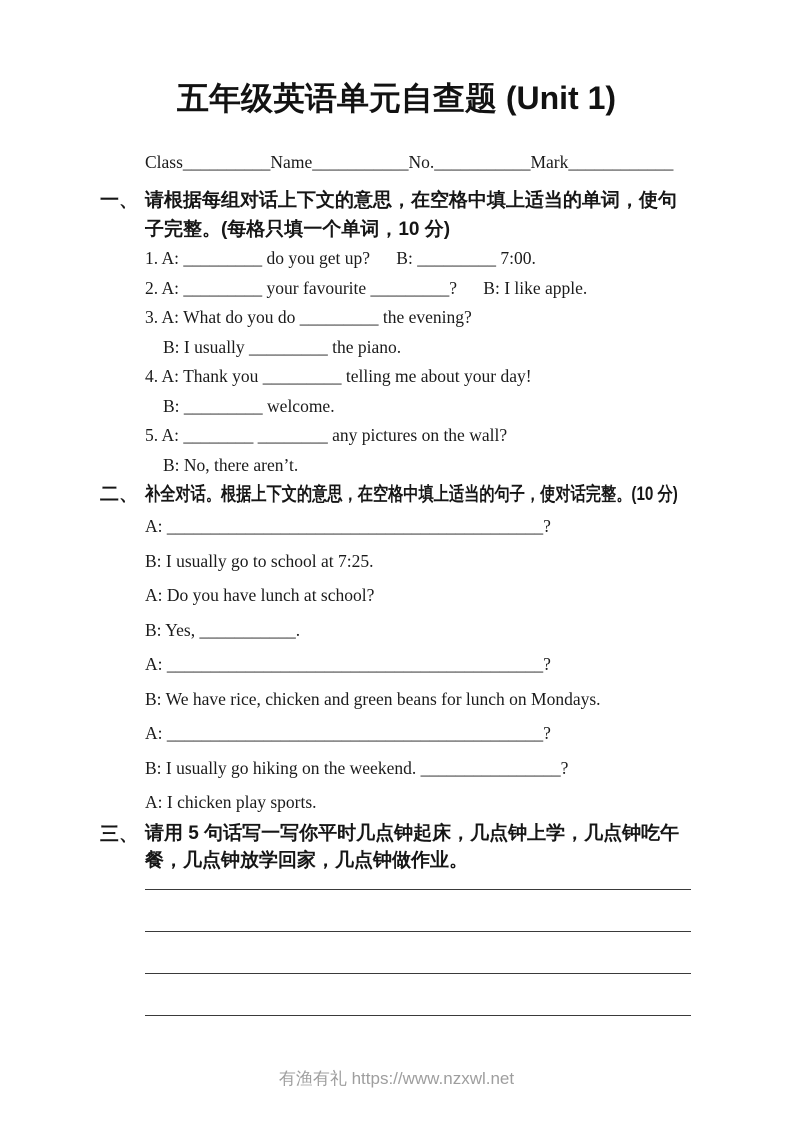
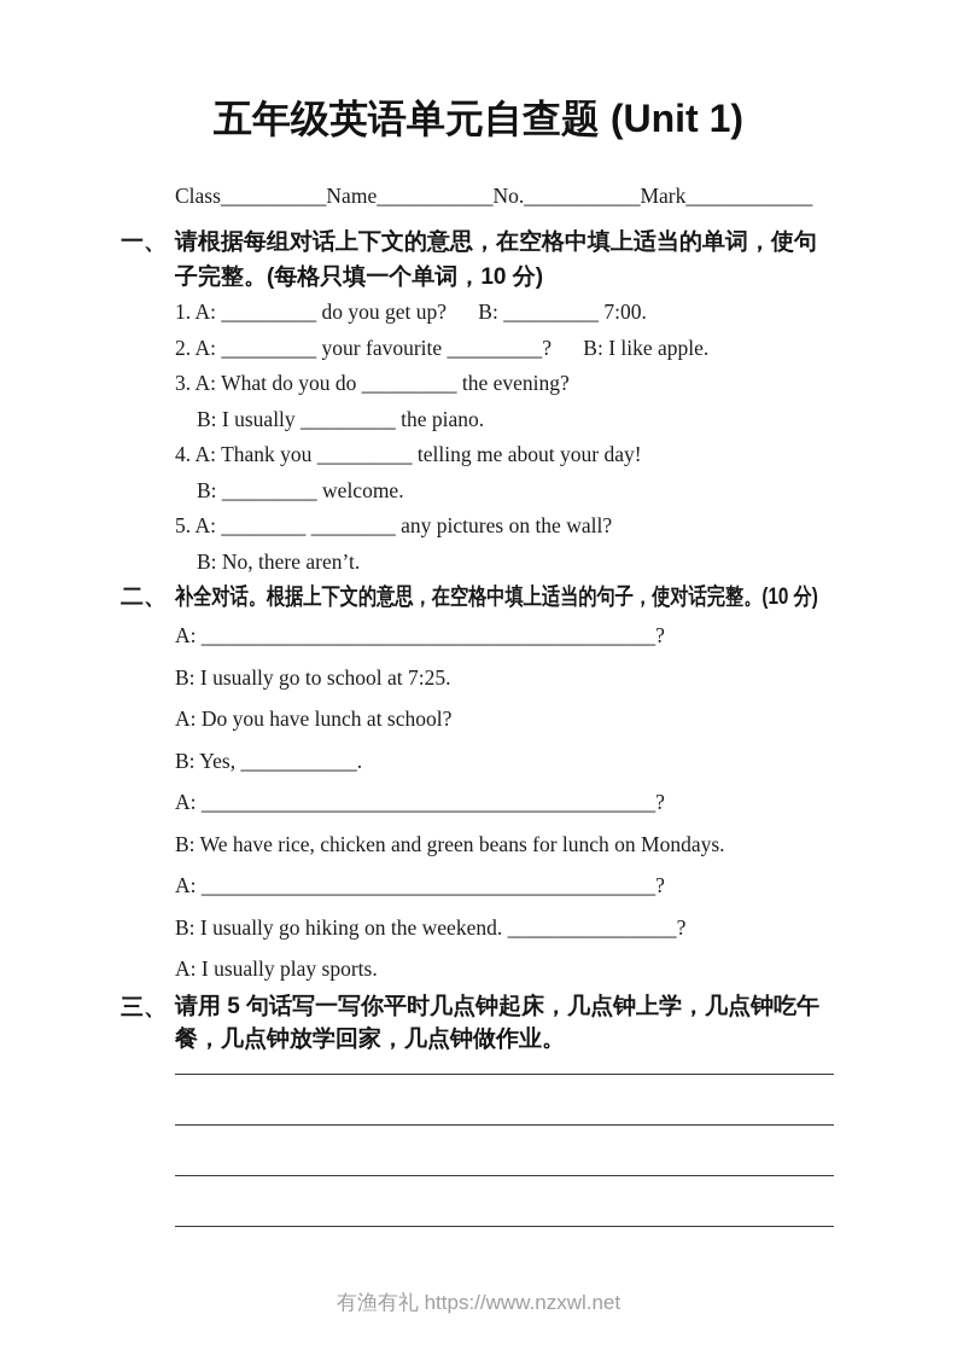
  五年级英语单元自查题 (Unit 1)
  Class__________Name___________No.___________Mark____________
  一、
  请根据每组对话上下文的意思，在空格中填上适当的单词，使句子完整。(每格只填一个单词，10 分)
  1. A: _________ do you get up? B: _________ 7:00.
  2. A: _________ your favourite _________? B: I like apple.
  3. A: What do you do _________ the evening?
  B: I usually _________ the piano.
  4. A: Thank you _________ telling me about your day!
  B: _________ welcome.
  5. A: ________ ________ any pictures on the wall?
  B: No, there aren’t.
  二、
  补全对话。根据上下文的意思，在空格中填上适当的句子，使对话完整。(10 分)
  A: ___________________________________________?
  B: I usually go to school at 7:25.
  A: Do you have lunch at school?
  B: Yes, ___________.
  A: ___________________________________________?
  B: We have rice, chicken and green beans for lunch on Mondays.
  A: ___________________________________________?
  B: I usually go hiking on the weekend. ________________?
- A: I chicken play sports.
+ A: I usually play sports.
  三、
  请用 5 句话写一写你平时几点钟起床，几点钟上学，几点钟吃午餐，几点钟放学回家，几点钟做作业。
  有渔有礼 https://www.nzxwl.net
